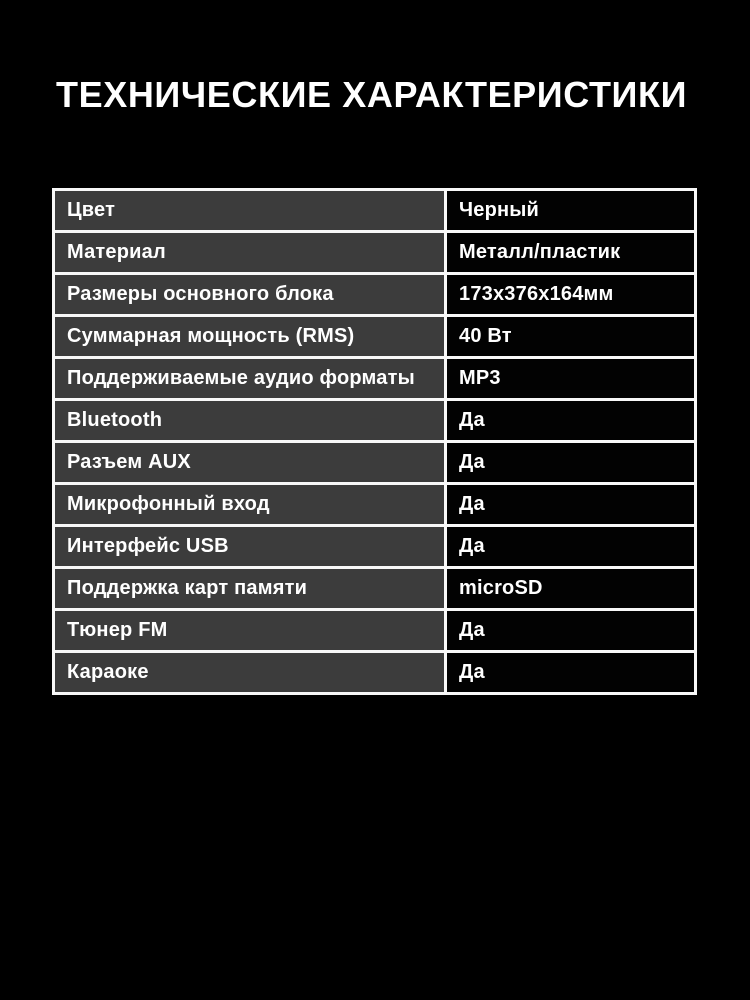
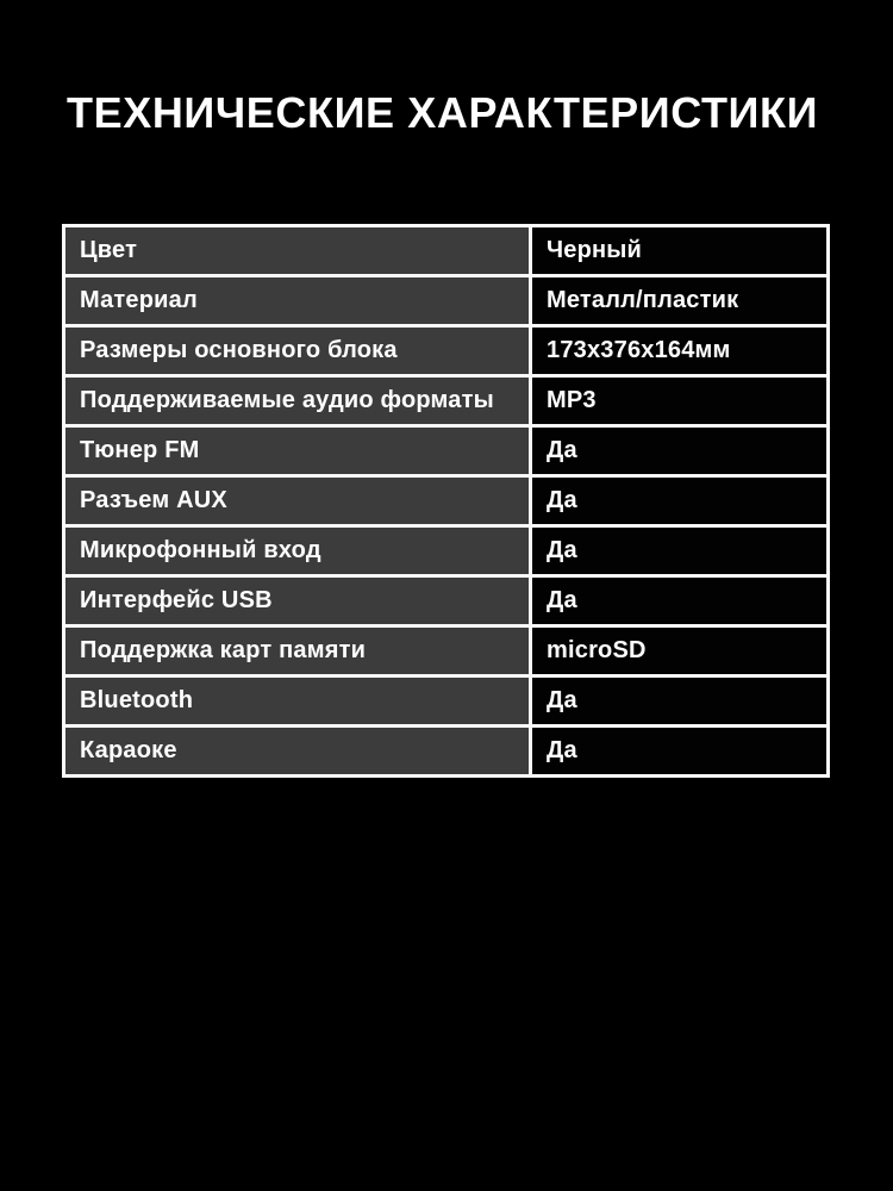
  ТЕХНИЧЕСКИЕ ХАРАКТЕРИСТИКИ
  Цвет	Черный
  Материал	Металл/пластик
  Размеры основного блока	173x376x164мм
- Суммарная мощность (RMS)	40 Вт
  Поддерживаемые аудио форматы	MP3
- Bluetooth	Да
+ Тюнер FM	Да
  Разъем AUX	Да
  Микрофонный вход	Да
  Интерфейс USB	Да
  Поддержка карт памяти	microSD
- Тюнер FM	Да
+ Bluetooth	Да
  Караоке	Да
